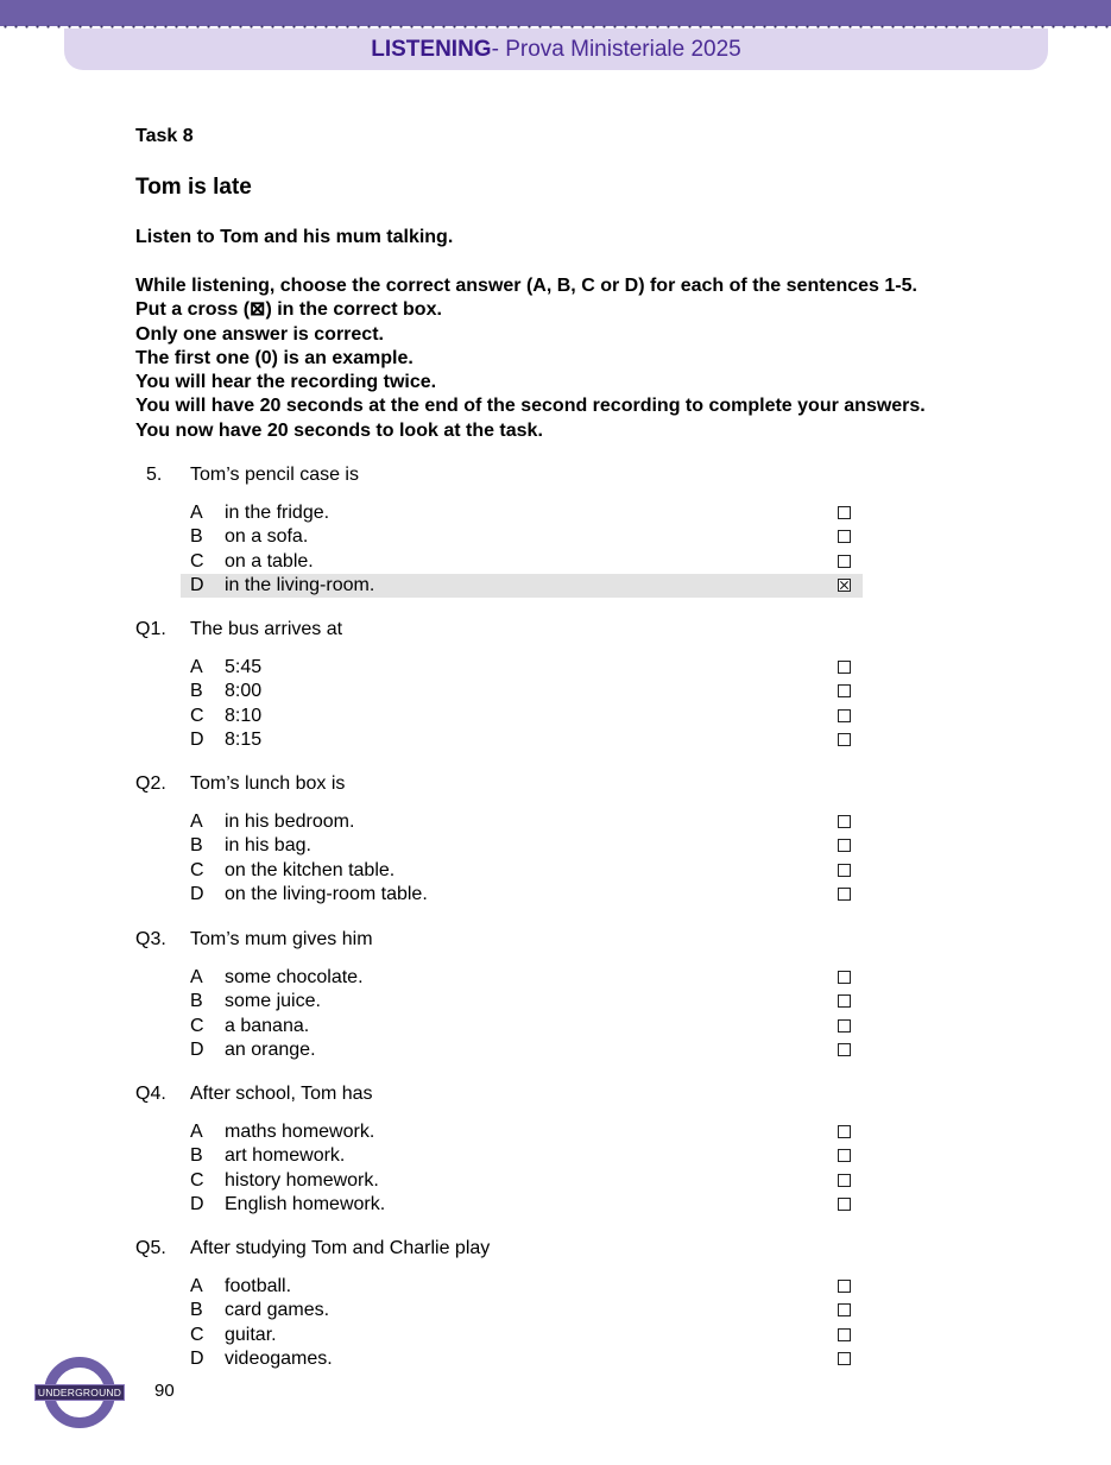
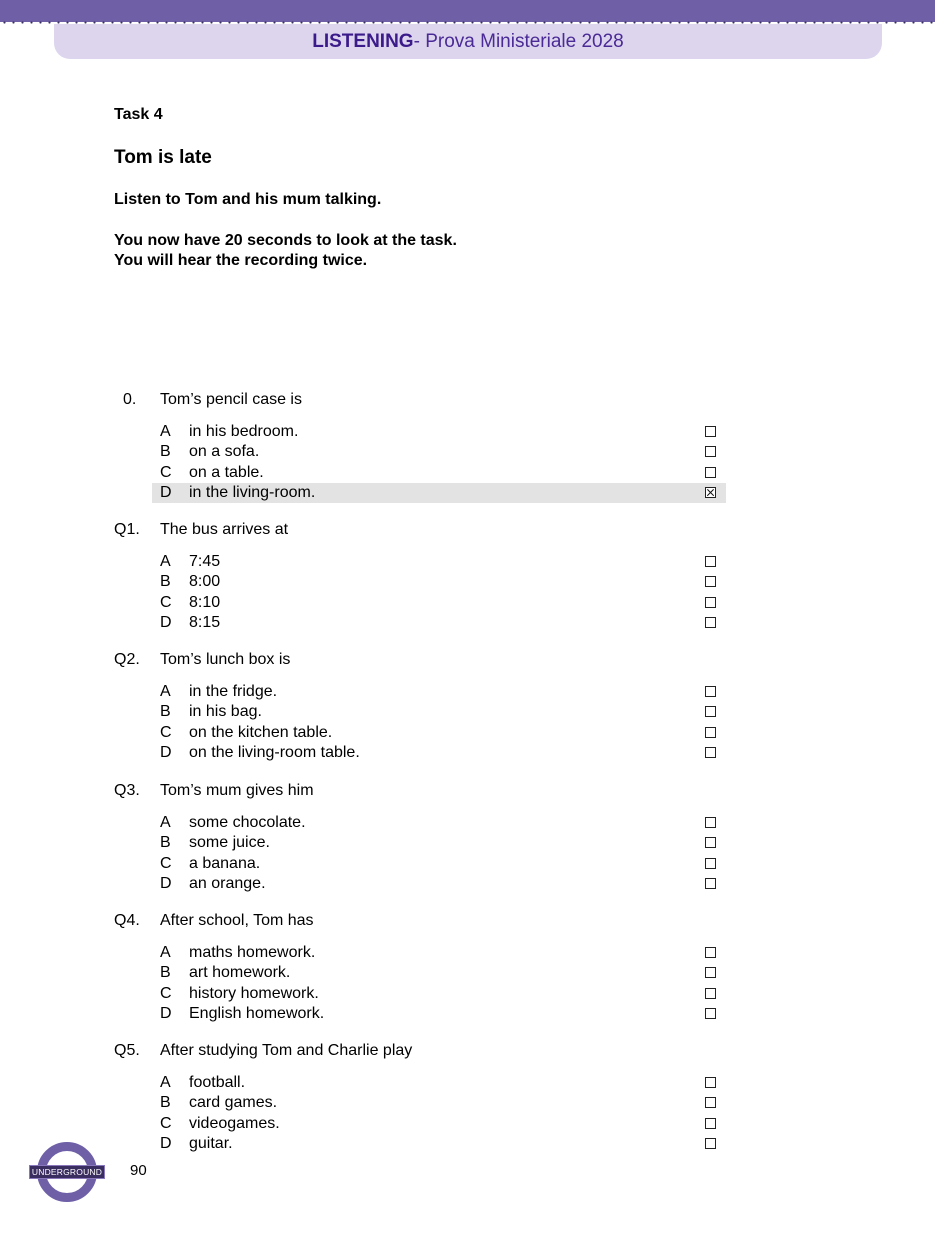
  LISTENING
- - Prova Ministeriale 2025
+ - Prova Ministeriale 2028
- Task 8
+ Task 4
  Tom is late
  Listen to Tom and his mum talking.
- While listening, choose the correct answer (A, B, C or D) for each of the sentences 1-5.
- Put a cross (⊠) in the correct box.
- Only one answer is correct.
- The first one (0) is an example.
- You will hear the recording twice.
+ You now have 20 seconds to look at the task.
- You will have 20 seconds at the end of the second recording to complete your answers.
- You now have 20 seconds to look at the task.
+ You will hear the recording twice.
- 5.
+ 0.
  Tom’s pencil case is
  A
- in the fridge.
+ in his bedroom.
  B
  on a sofa.
  C
  on a table.
  D
  in the living-room.
  Q1.
  The bus arrives at
  A
- 5:45
+ 7:45
  B
  8:00
  C
  8:10
  D
  8:15
  Q2.
  Tom’s lunch box is
  A
- in his bedroom.
+ in the fridge.
  B
  in his bag.
  C
  on the kitchen table.
  D
  on the living-room table.
  Q3.
  Tom’s mum gives him
  A
  some chocolate.
  B
  some juice.
  C
  a banana.
  D
  an orange.
  Q4.
  After school, Tom has
  A
  maths homework.
  B
  art homework.
  C
  history homework.
  D
  English homework.
  Q5.
  After studying Tom and Charlie play
  A
  football.
  B
  card games.
  C
- guitar.
+ videogames.
  D
- videogames.
+ guitar.
  UNDERGROUND
  90
